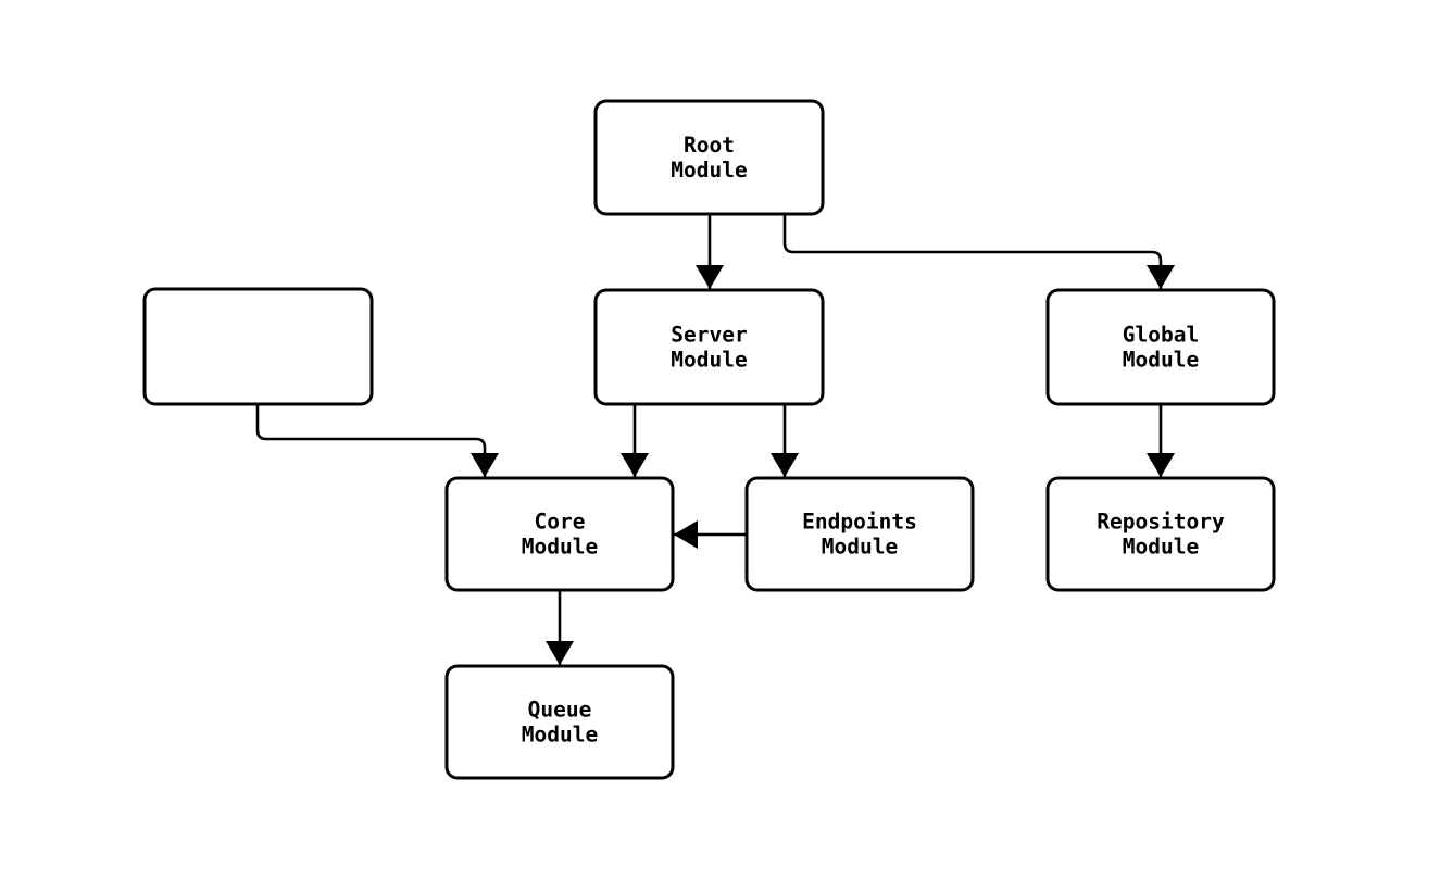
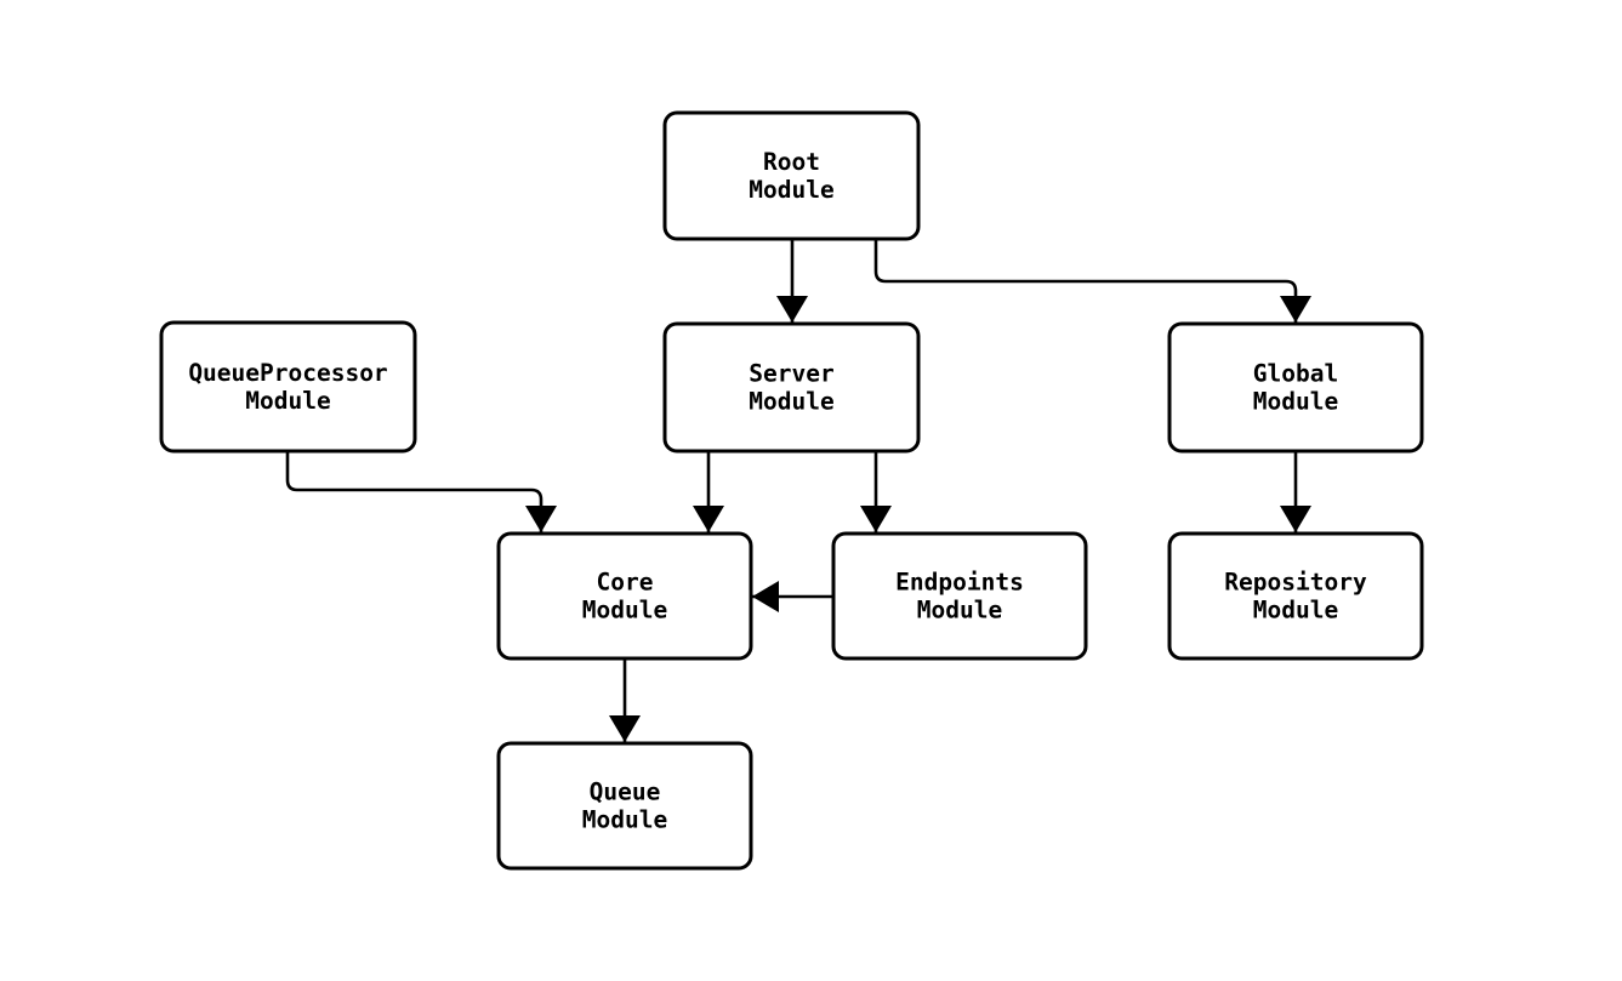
  Root Module
+ QueueProcessor Module
  Server Module
  Global Module
  Core Module
  Endpoints Module
  Repository Module
  Queue Module
